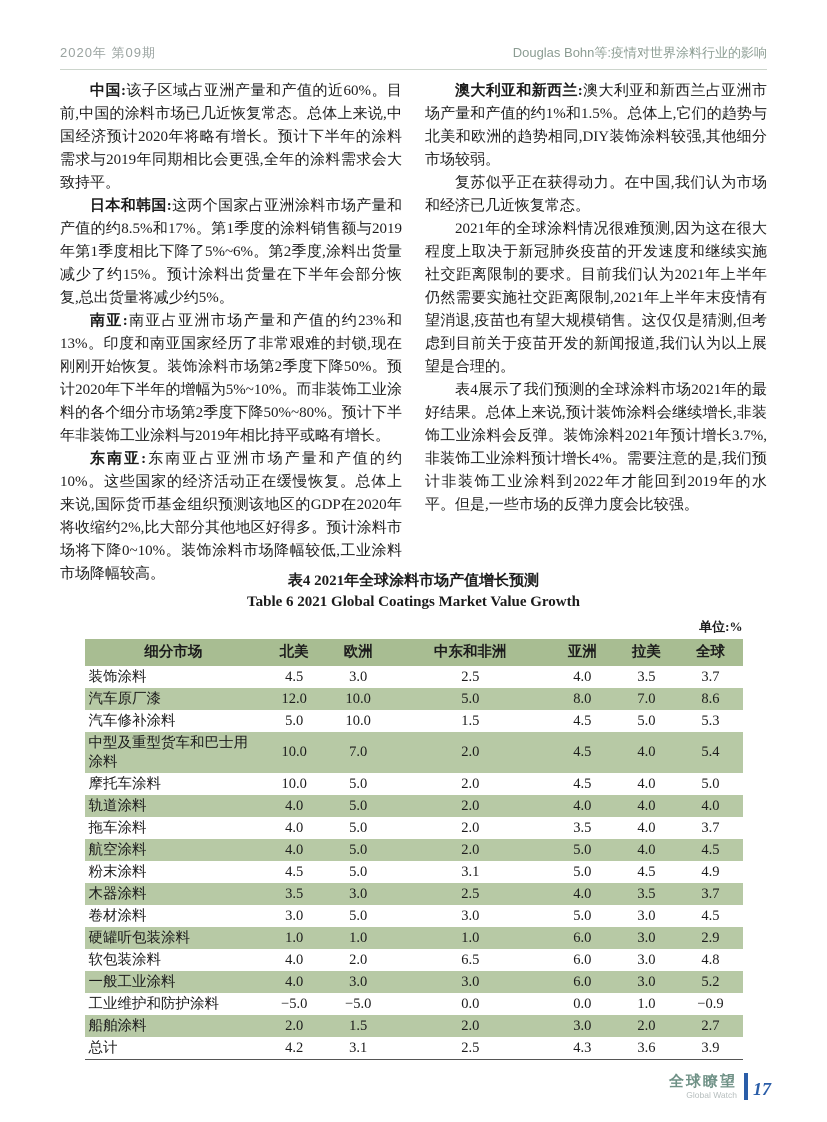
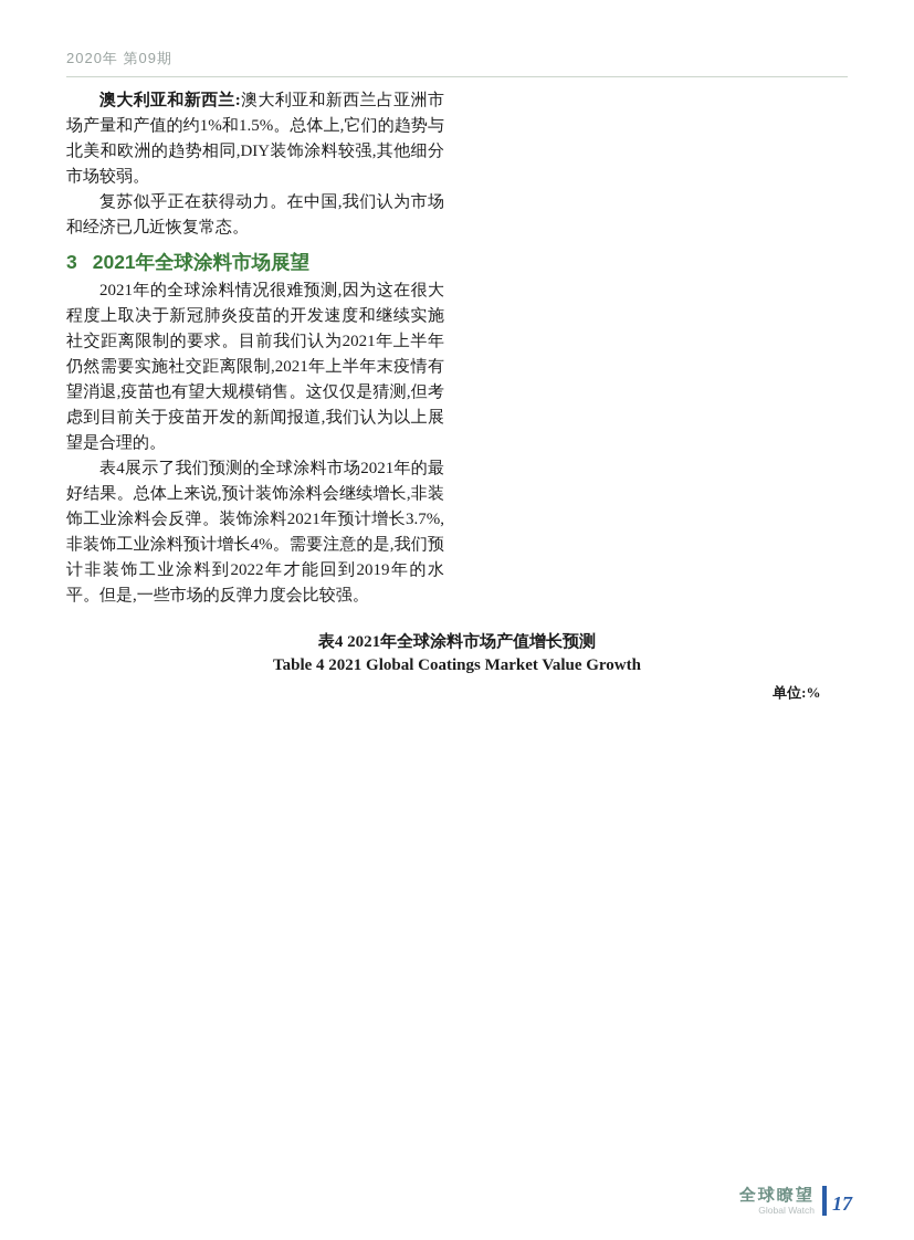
  2020年 第09期
- Douglas Bohn等:疫情对世界涂料行业的影响
- 中国:该子区域占亚洲产量和产值的近60%。目前,中国的涂料市场已几近恢复常态。总体上来说,中国经济预计2020年将略有增长。预计下半年的涂料需求与2019年同期相比会更强,全年的涂料需求会大致持平。
- 日本和韩国:这两个国家占亚洲涂料市场产量和产值的约8.5%和17%。第1季度的涂料销售额与2019年第1季度相比下降了5%~6%。第2季度,涂料出货量减少了约15%。预计涂料出货量在下半年会部分恢复,总出货量将减少约5%。
- 南亚:南亚占亚洲市场产量和产值的约23%和13%。印度和南亚国家经历了非常艰难的封锁,现在刚刚开始恢复。装饰涂料市场第2季度下降50%。预计2020年下半年的增幅为5%~10%。而非装饰工业涂料的各个细分市场第2季度下降50%~80%。预计下半年非装饰工业涂料与2019年相比持平或略有增长。
- 东南亚:东南亚占亚洲市场产量和产值的约10%。这些国家的经济活动正在缓慢恢复。总体上来说,国际货币基金组织预测该地区的GDP在2020年将收缩约2%,比大部分其他地区好得多。预计涂料市场将下降0~10%。装饰涂料市场降幅较低,工业涂料市场降幅较高。
  澳大利亚和新西兰:澳大利亚和新西兰占亚洲市场产量和产值的约1%和1.5%。总体上,它们的趋势与北美和欧洲的趋势相同,DIY装饰涂料较强,其他细分市场较弱。
  复苏似乎正在获得动力。在中国,我们认为市场和经济已几近恢复常态。
+ 3 2021年全球涂料市场展望
  2021年的全球涂料情况很难预测,因为这在很大程度上取决于新冠肺炎疫苗的开发速度和继续实施社交距离限制的要求。目前我们认为2021年上半年仍然需要实施社交距离限制,2021年上半年末疫情有望消退,疫苗也有望大规模销售。这仅仅是猜测,但考虑到目前关于疫苗开发的新闻报道,我们认为以上展望是合理的。
  表4展示了我们预测的全球涂料市场2021年的最好结果。总体上来说,预计装饰涂料会继续增长,非装饰工业涂料会反弹。装饰涂料2021年预计增长3.7%,非装饰工业涂料预计增长4%。需要注意的是,我们预计非装饰工业涂料到2022年才能回到2019年的水平。但是,一些市场的反弹力度会比较强。
  表4 2021年全球涂料市场产值增长预测
- Table 6 2021 Global Coatings Market Value Growth
+ Table 4 2021 Global Coatings Market Value Growth
  单位:%
- 细分市场	北美	欧洲	中东和非洲	亚洲	拉美	全球
- 装饰涂料	4.5	3.0	2.5	4.0	3.5	3.7
- 汽车原厂漆	12.0	10.0	5.0	8.0	7.0	8.6
- 汽车修补涂料	5.0	10.0	1.5	4.5	5.0	5.3
- 中型及重型货车和巴士用涂料	10.0	7.0	2.0	4.5	4.0	5.4
- 摩托车涂料	10.0	5.0	2.0	4.5	4.0	5.0
- 轨道涂料	4.0	5.0	2.0	4.0	4.0	4.0
- 拖车涂料	4.0	5.0	2.0	3.5	4.0	3.7
- 航空涂料	4.0	5.0	2.0	5.0	4.0	4.5
- 粉末涂料	4.5	5.0	3.1	5.0	4.5	4.9
- 木器涂料	3.5	3.0	2.5	4.0	3.5	3.7
- 卷材涂料	3.0	5.0	3.0	5.0	3.0	4.5
- 硬罐听包装涂料	1.0	1.0	1.0	6.0	3.0	2.9
- 软包装涂料	4.0	2.0	6.5	6.0	3.0	4.8
- 一般工业涂料	4.0	3.0	3.0	6.0	3.0	5.2
- 工业维护和防护涂料	−5.0	−5.0	0.0	0.0	1.0	−0.9
- 船舶涂料	2.0	1.5	2.0	3.0	2.0	2.7
- 总计	4.2	3.1	2.5	4.3	3.6	3.9
  全球瞭望
  Global Watch
  17
